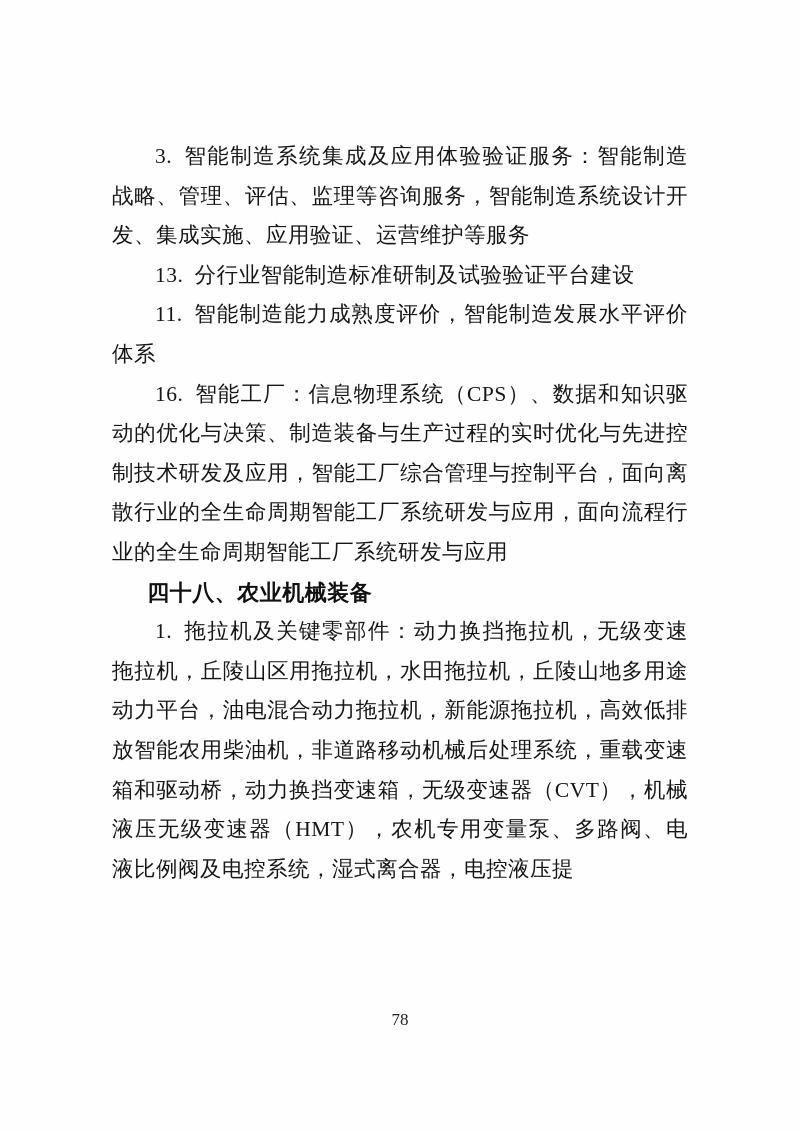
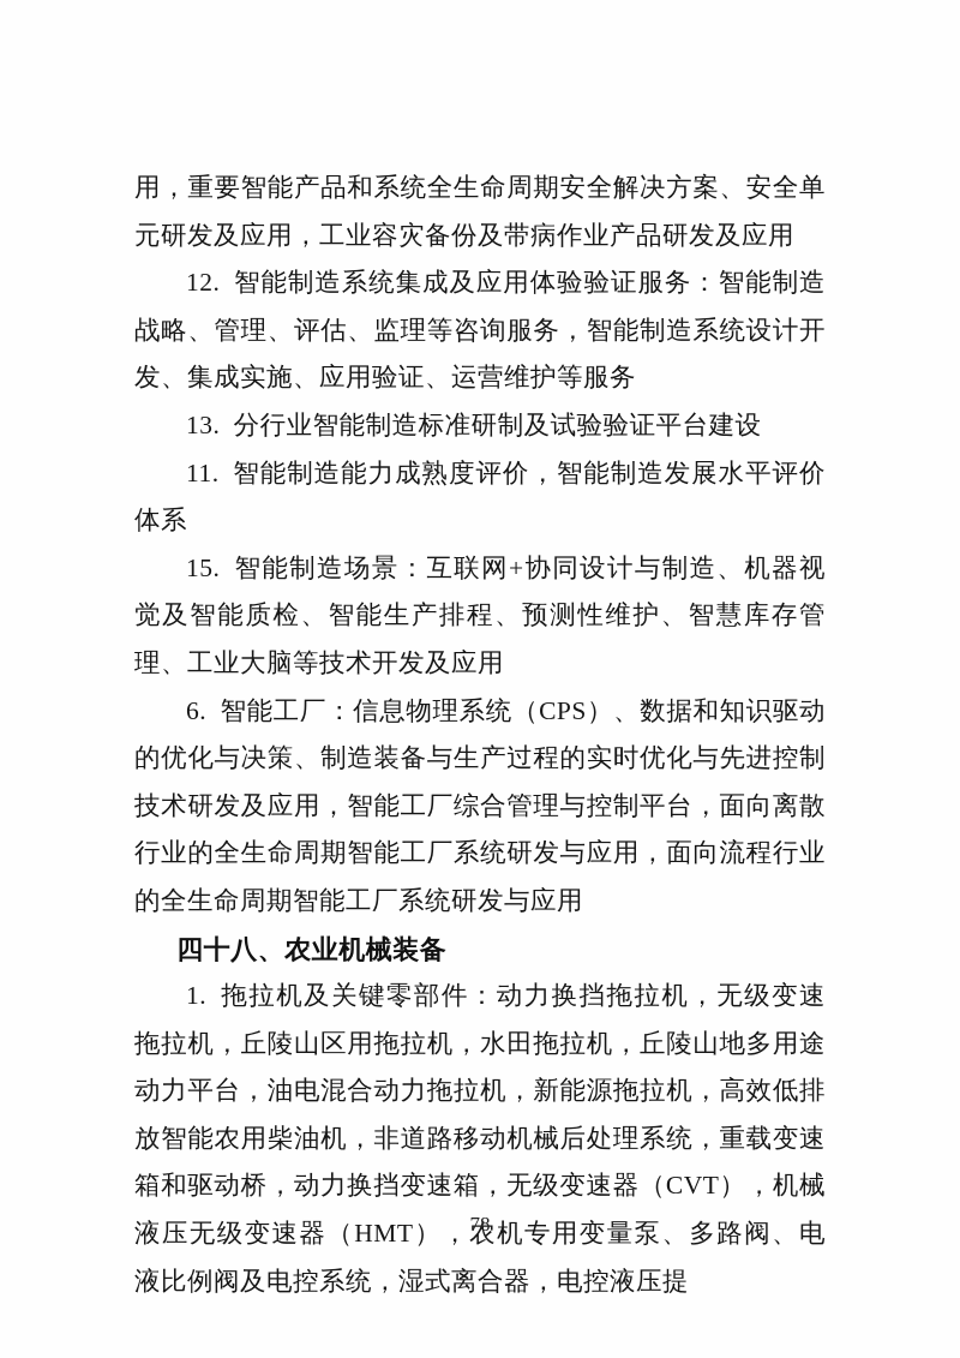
+ 用，重要智能产品和系统全生命周期安全解决方案、安全单元研发及应用，工业容灾备份及带病作业产品研发及应用
- 3. 智能制造系统集成及应用体验验证服务：智能制造战略、管理、评估、监理等咨询服务，智能制造系统设计开发、集成实施、应用验证、运营维护等服务
+ 12. 智能制造系统集成及应用体验验证服务：智能制造战略、管理、评估、监理等咨询服务，智能制造系统设计开发、集成实施、应用验证、运营维护等服务
  13. 分行业智能制造标准研制及试验验证平台建设
  11. 智能制造能力成熟度评价，智能制造发展水平评价体系
+ 15. 智能制造场景：互联网+协同设计与制造、机器视觉及智能质检、智能生产排程、预测性维护、智慧库存管理、工业大脑等技术开发及应用
- 16. 智能工厂：信息物理系统（CPS）、数据和知识驱动的优化与决策、制造装备与生产过程的实时优化与先进控制技术研发及应用，智能工厂综合管理与控制平台，面向离散行业的全生命周期智能工厂系统研发与应用，面向流程行业的全生命周期智能工厂系统研发与应用
+ 6. 智能工厂：信息物理系统（CPS）、数据和知识驱动的优化与决策、制造装备与生产过程的实时优化与先进控制技术研发及应用，智能工厂综合管理与控制平台，面向离散行业的全生命周期智能工厂系统研发与应用，面向流程行业的全生命周期智能工厂系统研发与应用
  四十八、农业机械装备
  1. 拖拉机及关键零部件：动力换挡拖拉机，无级变速拖拉机，丘陵山区用拖拉机，水田拖拉机，丘陵山地多用途动力平台，油电混合动力拖拉机，新能源拖拉机，高效低排放智能农用柴油机，非道路移动机械后处理系统，重载变速箱和驱动桥，动力换挡变速箱，无级变速器（CVT），机械液压无级变速器（HMT），农机专用变量泵、多路阀、电液比例阀及电控系统，湿式离合器，电控液压提
  78
